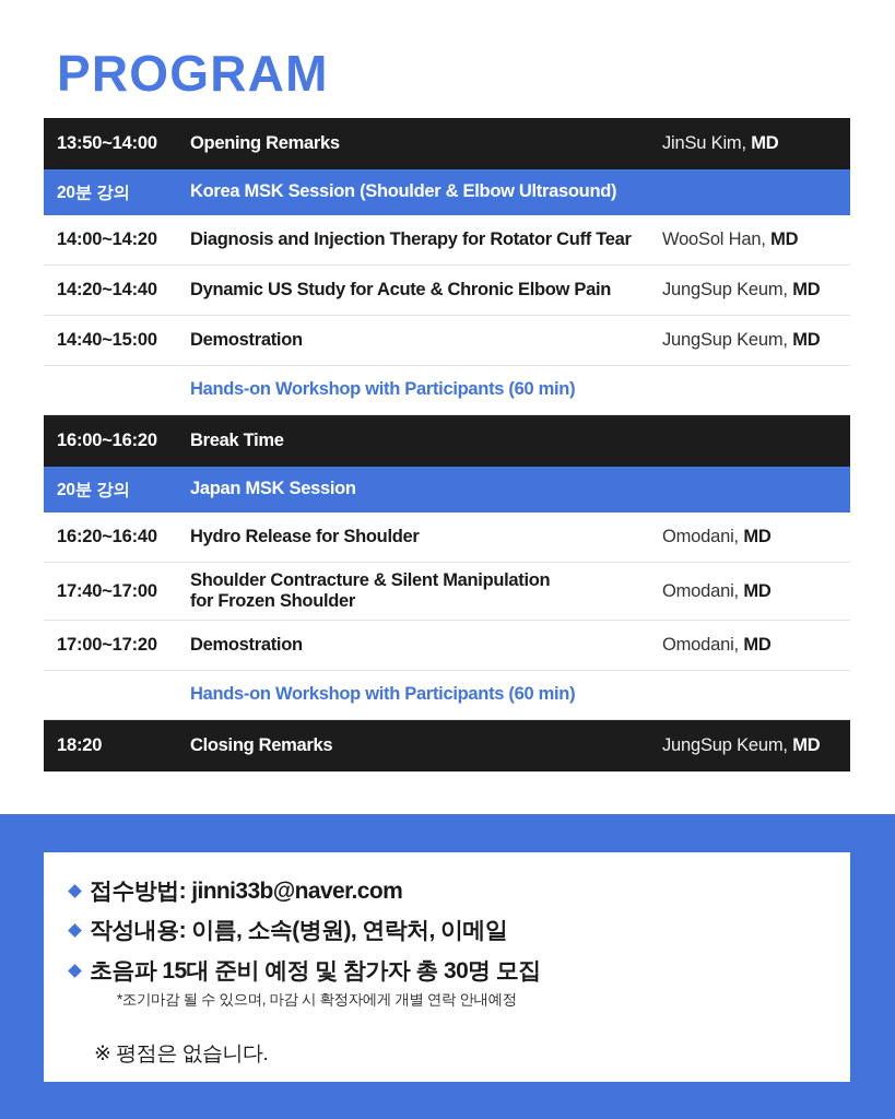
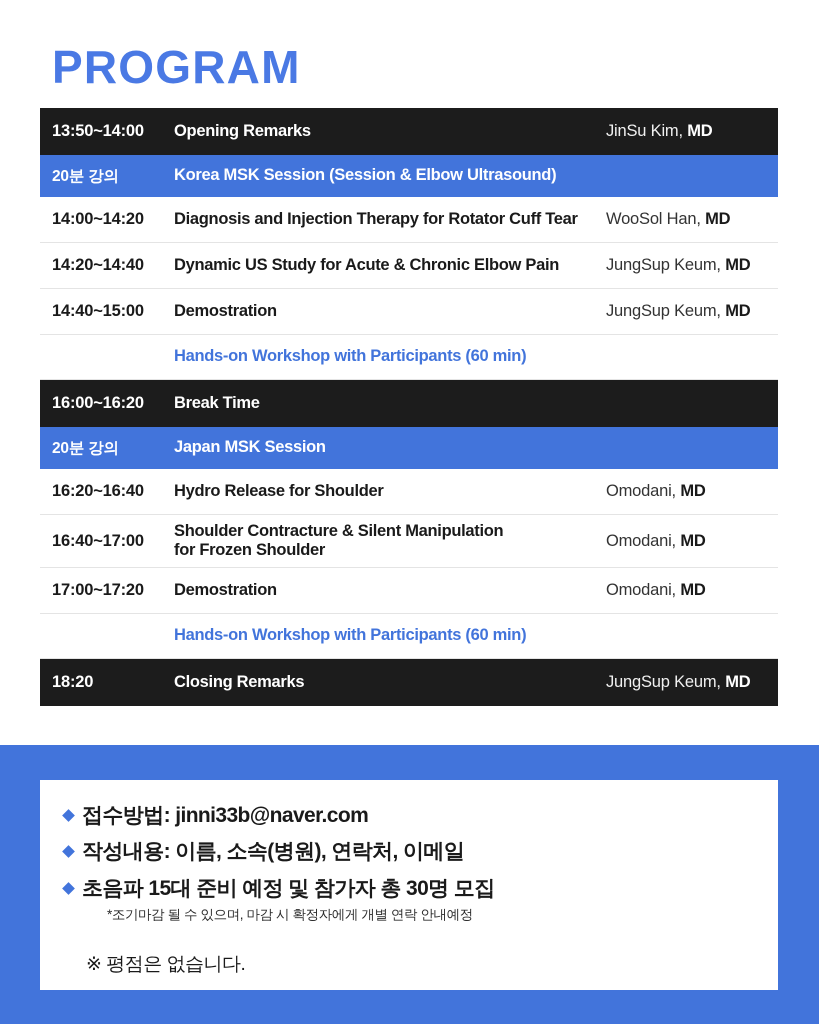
  PROGRAM
  13:50~14:00
  Opening Remarks
  JinSu Kim, MD
  20분 강의
- Korea MSK Session (Shoulder & Elbow Ultrasound)
+ Korea MSK Session (Session & Elbow Ultrasound)
  14:00~14:20
  Diagnosis and Injection Therapy for Rotator Cuff Tear
  WooSol Han, MD
  14:20~14:40
  Dynamic US Study for Acute & Chronic Elbow Pain
  JungSup Keum, MD
  14:40~15:00
  Demostration
  JungSup Keum, MD
  Hands-on Workshop with Participants (60 min)
  16:00~16:20
  Break Time
  20분 강의
  Japan MSK Session
  16:20~16:40
  Hydro Release for Shoulder
  Omodani, MD
- 17:40~17:00
+ 16:40~17:00
  Shoulder Contracture & Silent Manipulation
  for Frozen Shoulder
  Omodani, MD
  17:00~17:20
  Demostration
  Omodani, MD
  Hands-on Workshop with Participants (60 min)
  18:20
  Closing Remarks
  JungSup Keum, MD
  접수방법: jinni33b@naver.com
  작성내용: 이름, 소속(병원), 연락처, 이메일
  초음파 15대 준비 예정 및 참가자 총 30명 모집
  *조기마감 될 수 있으며, 마감 시 확정자에게 개별 연락 안내예정
  ※ 평점은 없습니다.
